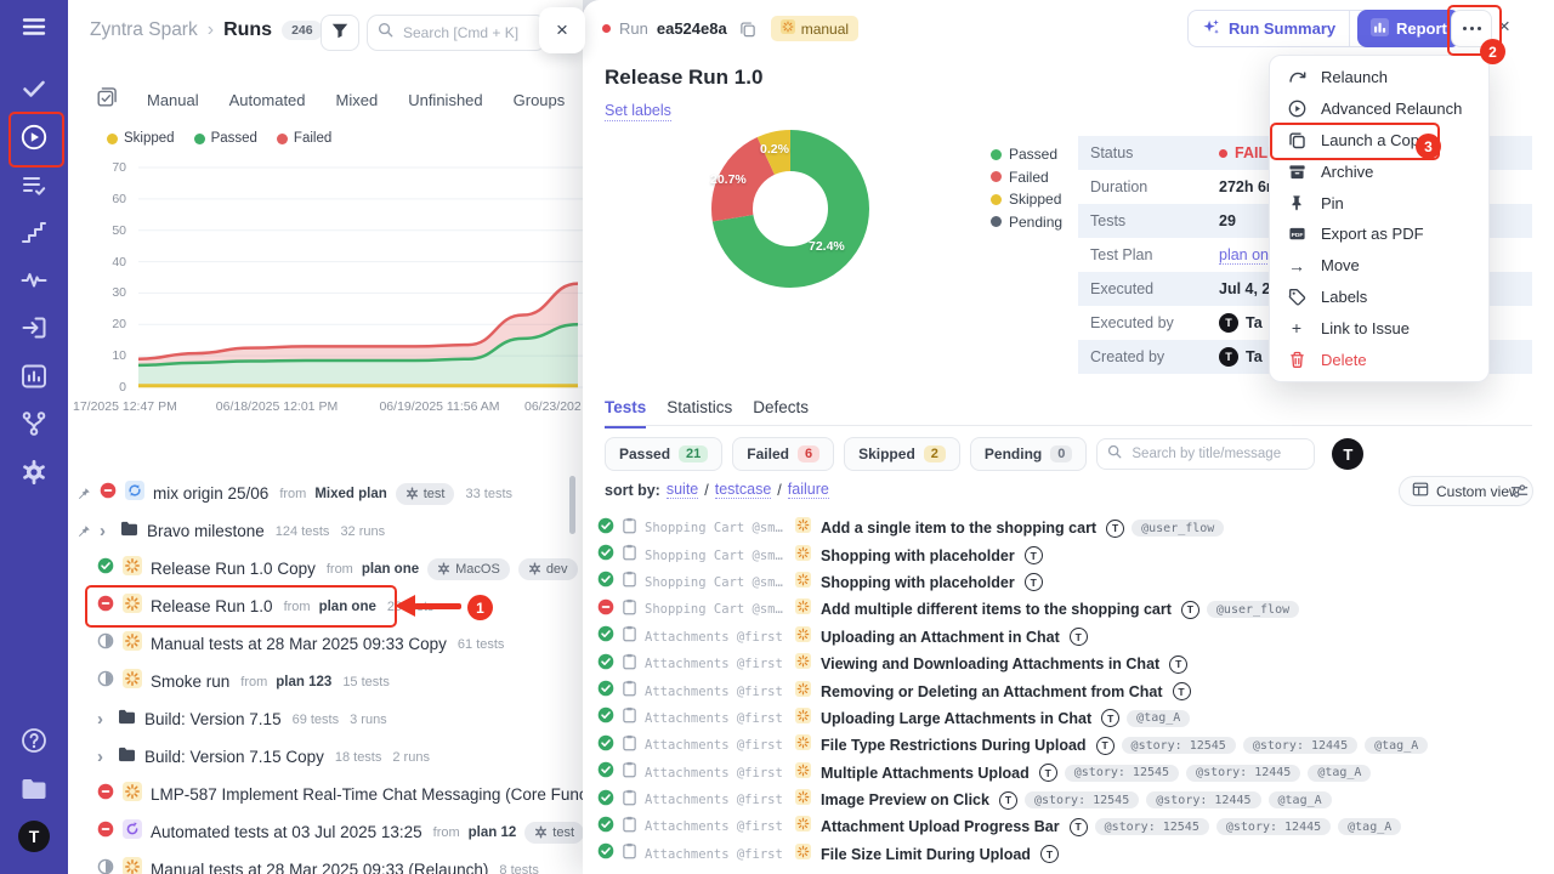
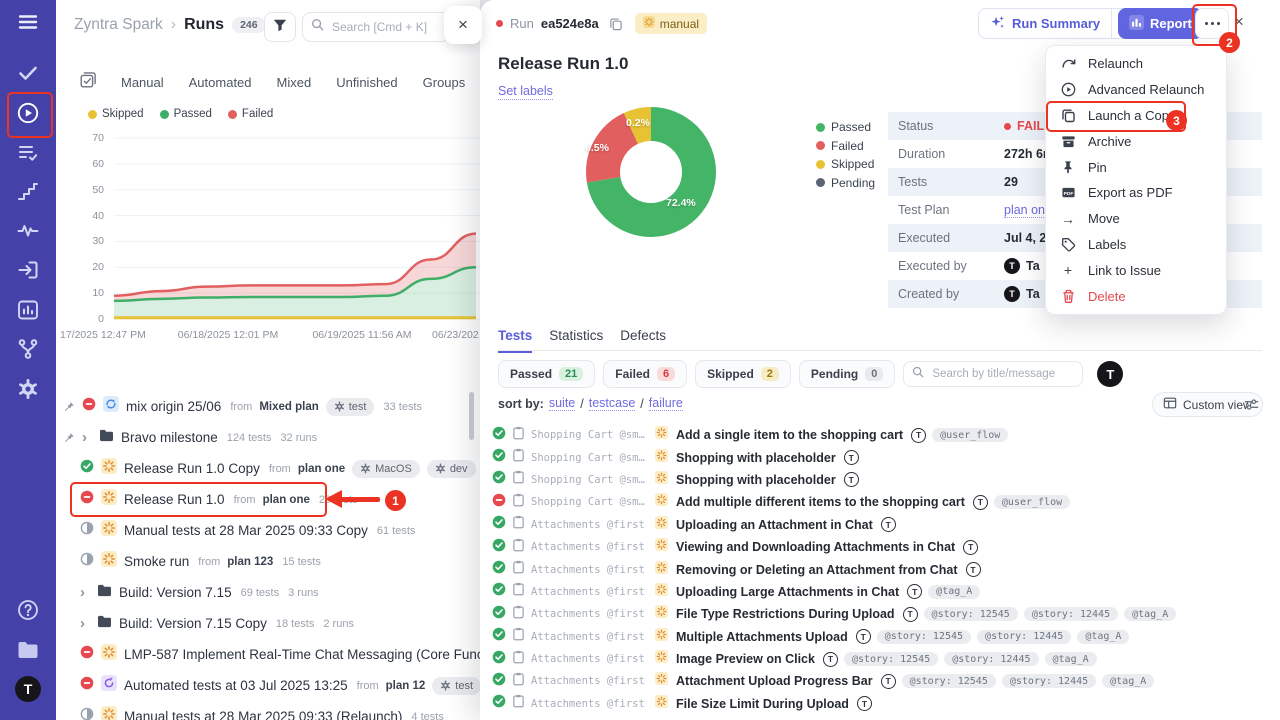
  T
  Zyntra Spark
  ›
  Runs
  246
  Search [Cmd + K]
  Manual
  Automated
  Mixed
  Unfinished
  Groups
  Skipped
  Passed
  Failed
  mix origin 25/06
  from
  Mixed plan
  test
  33 tests
  ›
  Bravo milestone
  124 tests
  32 runs
  Release Run 1.0 Copy
  from
  plan one
  MacOS
  dev
  Release Run 1.0
  from
  plan one
  Manual tests at 28 Mar 2025 09:33 Copy
  61 tests
  Smoke run
  from
  plan 123
  15 tests
  ›
  Build: Version 7.15
  69 tests
  3 runs
  ›
  Build: Version 7.15 Copy
  18 tests
  2 runs
  LMP-587 Implement Real-Time Chat Messaging (Core Fun
  Automated tests at 03 Jul 2025 13:25
  from
  plan 12
  test
  Manual tests at 28 Mar 2025 09:33 (Relaunch)
- 8 tests
+ 4 tests
  70
  60
  50
  40
  30
  20
  10
  0
  17/2025 12:47 PM
  06/18/2025 12:01 PM
  06/19/2025 11:56 AM
  06/23/202
  ×
  Run
  ea524e8a
  manual
  Run Summary
  Report
  ×
  Release Run 1.0
  Set labels
  72.4%
- 20.7%
+ 6.5%
  0.2%
  Passed
  Failed
  Skipped
  Pending
  Status
  Duration
  272h 6
  Tests
  29
  Test Plan
  plan on
  Executed
  Executed by
  T
  Ta
  Created by
  T
  Ta
  Tests
  Statistics
  Defects
  Passed
  21
  Failed
  6
  Skipped
  2
  Pending
  0
  Search by title/message
  T
  sort by:
  suite
  /
  testcase
  /
  failure
  Custom view
  Shopping Cart @sm…
  Add a single item to the shopping cart
  T
  @user_flow
  Shopping Cart @sm…
  Shopping with placeholder
  T
  Shopping Cart @sm…
  Shopping with placeholder
  T
  Shopping Cart @sm…
  Add multiple different items to the shopping cart
  T
  @user_flow
  Attachments @first
  Uploading an Attachment in Chat
  T
  Attachments @first
  Viewing and Downloading Attachments in Chat
  T
  Attachments @first
  Removing or Deleting an Attachment from Chat
  T
  Attachments @first
  Uploading Large Attachments in Chat
  T
  @tag_A
  Attachments @first
  File Type Restrictions During Upload
  T
  @story: 12545
  @story: 12445
  @tag_A
  Attachments @first
  Multiple Attachments Upload
  T
  @story: 12545
  @story: 12445
  @tag_A
  Attachments @first
  Image Preview on Click
  T
  @story: 12545
  @story: 12445
  @tag_A
  Attachments @first
  Attachment Upload Progress Bar
  T
  @story: 12545
  @story: 12445
  @tag_A
  Attachments @first
  File Size Limit During Upload
  T
  Relaunch
  Advanced Relaunch
  Launch a Cop
  Archive
  Pin
  Export as PDF
  →
  Move
  Labels
  +
  Link to Issue
  Delete
  1
  2
  3
